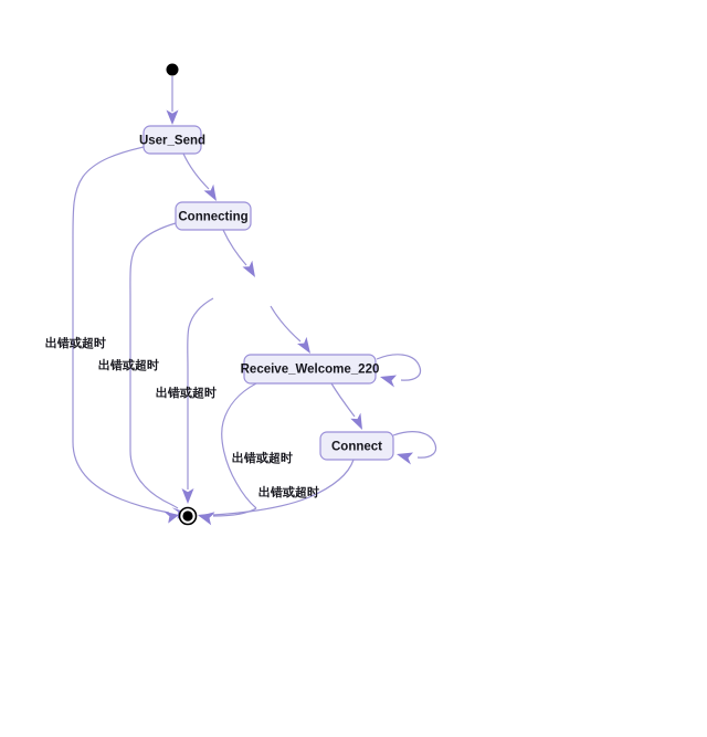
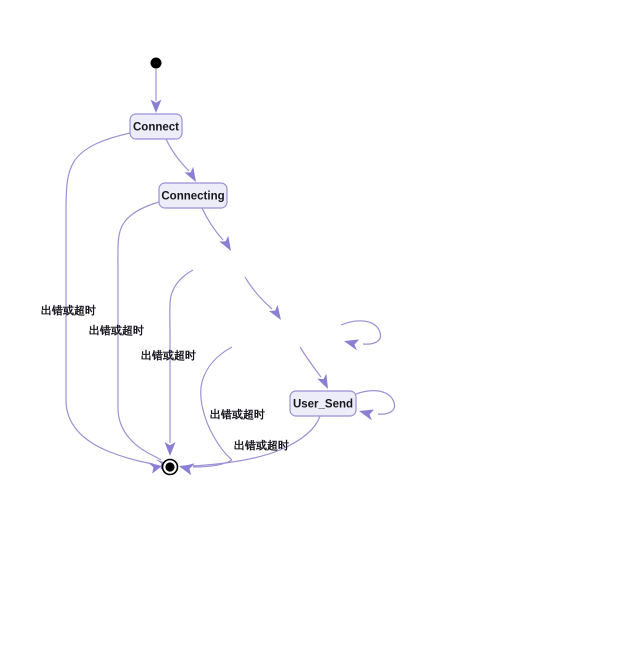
- User_Send
+ Connect
  Connecting
- Receive_Welcome_220
- Connect
+ User_Send
  出错或超时
  出错或超时
  出错或超时
  出错或超时
  出错或超时
